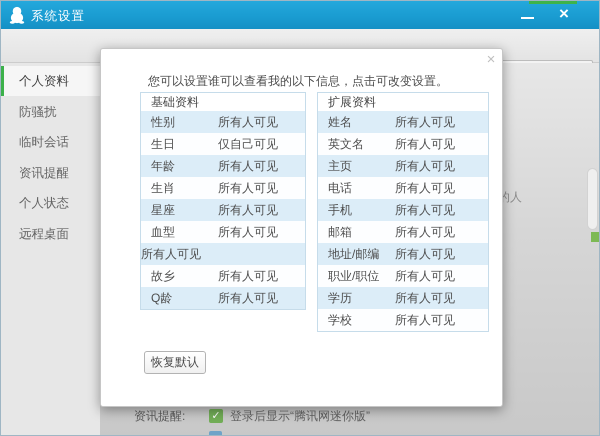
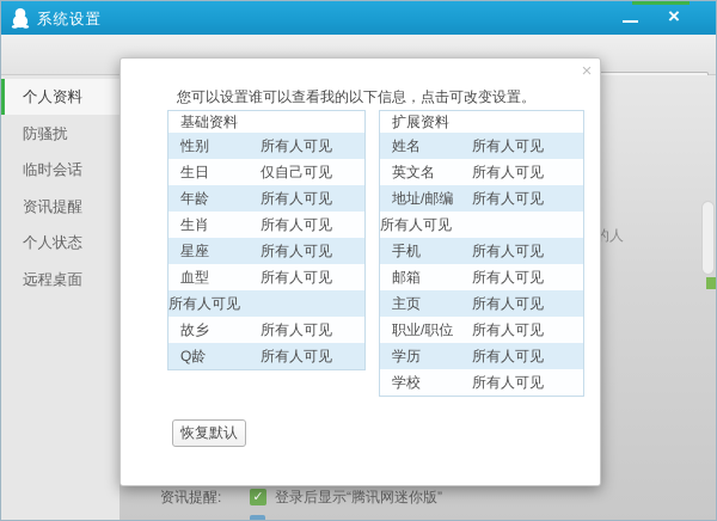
  系统设置
  ×
  个人资料
  防骚扰
  临时会话
  资讯提醒
  个人状态
  远程桌面
  的人
  资讯提醒:
  ✓
  登录后显示“腾讯网迷你版”
  ×
  您可以设置谁可以查看我的以下信息，点击可改变设置。
  基础资料
  性别
  所有人可见
  生日
  仅自己可见
  年龄
  所有人可见
  生肖
  所有人可见
  星座
  所有人可见
  血型
  所有人可见
  所有人可见
  故乡
  所有人可见
  Q龄
  所有人可见
  扩展资料
  姓名
  所有人可见
  英文名
  所有人可见
- 主页
+ 地址/邮编
  所有人可见
- 电话
  所有人可见
  手机
  所有人可见
  邮箱
  所有人可见
- 地址/邮编
+ 主页
  所有人可见
  职业/职位
  所有人可见
  学历
  所有人可见
  学校
  所有人可见
  恢复默认
